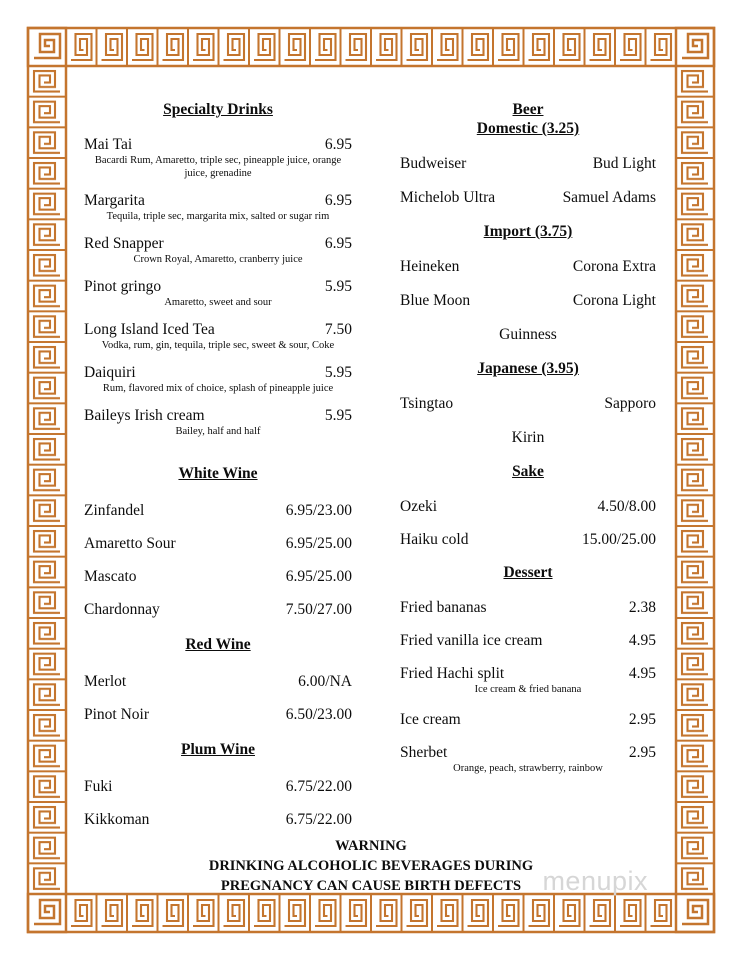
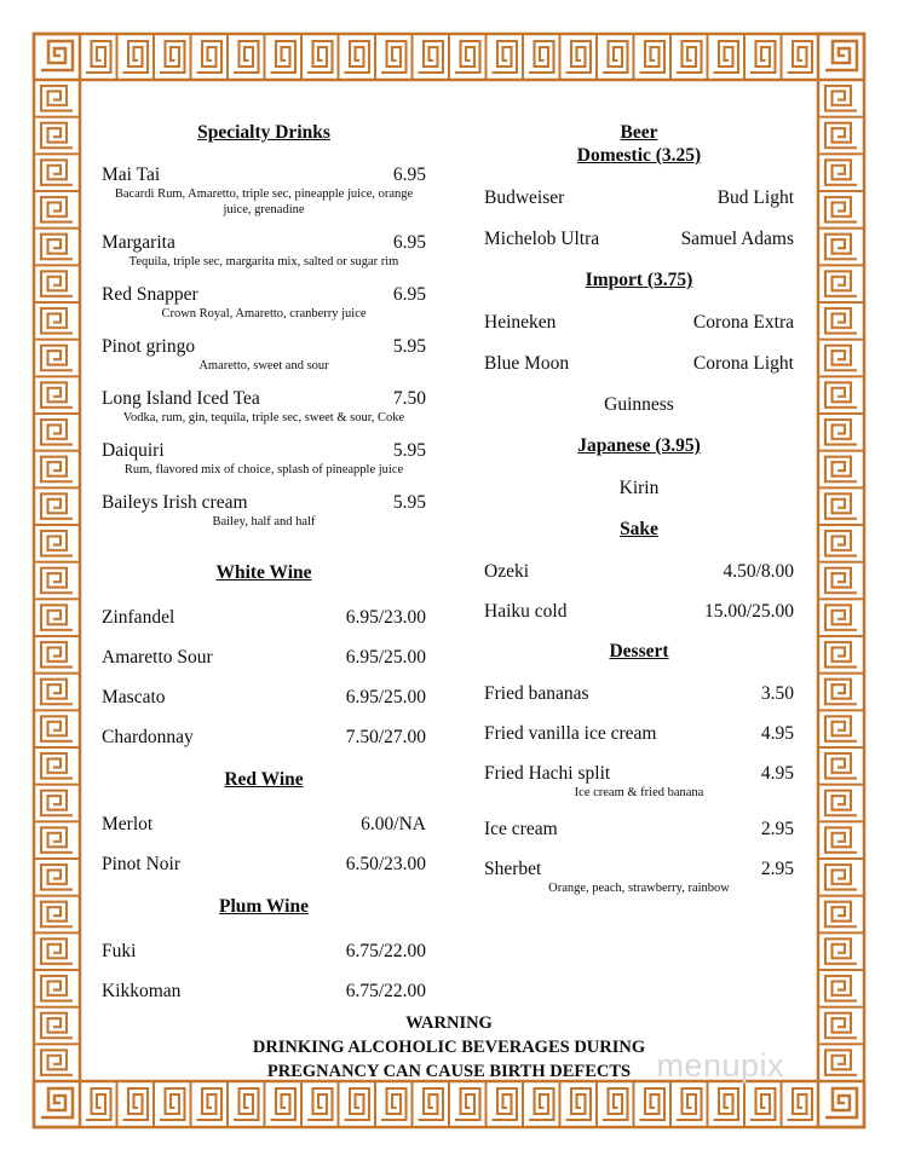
  Specialty Drinks
  Mai Tai
  6.95
  Bacardi Rum, Amaretto, triple sec, pineapple juice, orange juice, grenadine
  Margarita
  6.95
  Tequila, triple sec, margarita mix, salted or sugar rim
  Red Snapper
  6.95
  Crown Royal, Amaretto, cranberry juice
  Pinot gringo
  5.95
  Amaretto, sweet and sour
  Long Island Iced Tea
  7.50
  Vodka, rum, gin, tequila, triple sec, sweet & sour, Coke
  Daiquiri
  5.95
  Rum, flavored mix of choice, splash of pineapple juice
  Baileys Irish cream
  5.95
  Bailey, half and half
  White Wine
  Zinfandel
  6.95/23.00
  Amaretto Sour
  6.95/25.00
  Mascato
  6.95/25.00
  Chardonnay
  7.50/27.00
  Red Wine
  Merlot
  6.00/NA
  Pinot Noir
  6.50/23.00
  Plum Wine
  Fuki
  6.75/22.00
  Kikkoman
  6.75/22.00
  Beer
  Domestic (3.25)
  Budweiser
  Bud Light
  Michelob Ultra
  Samuel Adams
  Import (3.75)
  Heineken
  Corona Extra
  Blue Moon
  Corona Light
  Guinness
  Japanese (3.95)
- Tsingtao
- Sapporo
  Kirin
  Sake
  Ozeki
  4.50/8.00
  Haiku cold
  15.00/25.00
  Dessert
  Fried bananas
- 2.38
+ 3.50
  Fried vanilla ice cream
  4.95
  Fried Hachi split
  4.95
  Ice cream & fried banana
  Ice cream
  2.95
  Sherbet
  2.95
  Orange, peach, strawberry, rainbow
  WARNING
  DRINKING ALCOHOLIC BEVERAGES DURING
  PREGNANCY CAN CAUSE BIRTH DEFECTS
  menupix
